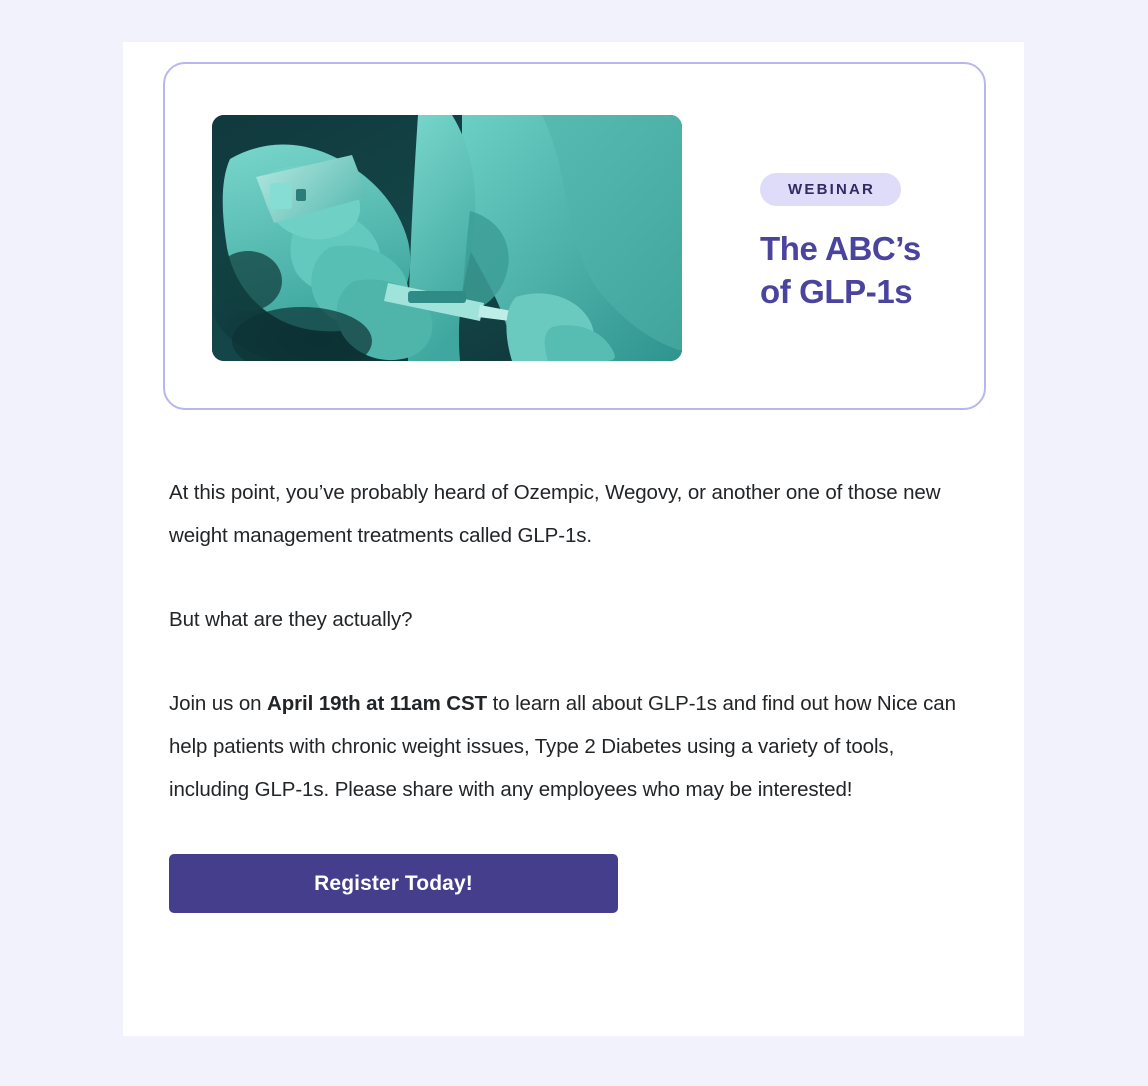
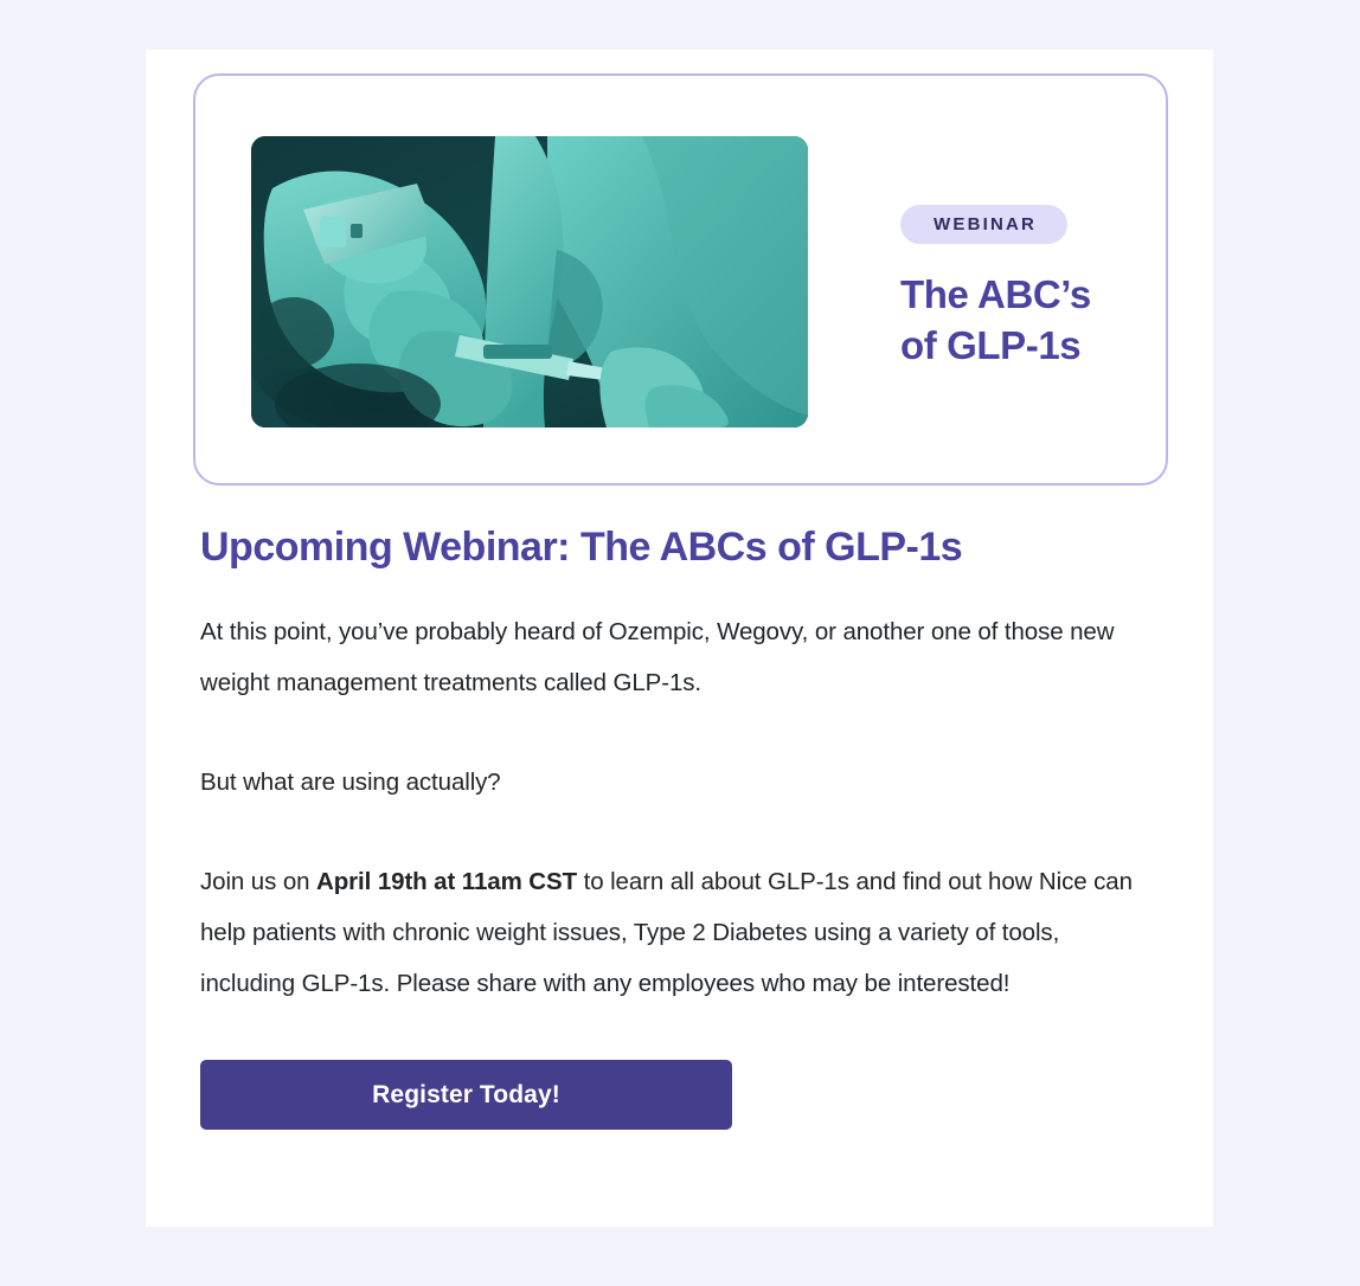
  WEBINAR
  The ABC’s
  of GLP-1s
+ Upcoming Webinar: The ABCs of GLP-1s
  At this point, you’ve probably heard of Ozempic, Wegovy, or another one of those new weight management treatments called GLP-1s.
- But what are they actually?
+ But what are using actually?
  Join us on April 19th at 11am CST to learn all about GLP-1s and find out how Nice can help patients with chronic weight issues, Type 2 Diabetes using a variety of tools, including GLP-1s. Please share with any employees who may be interested!
  Register Today!
